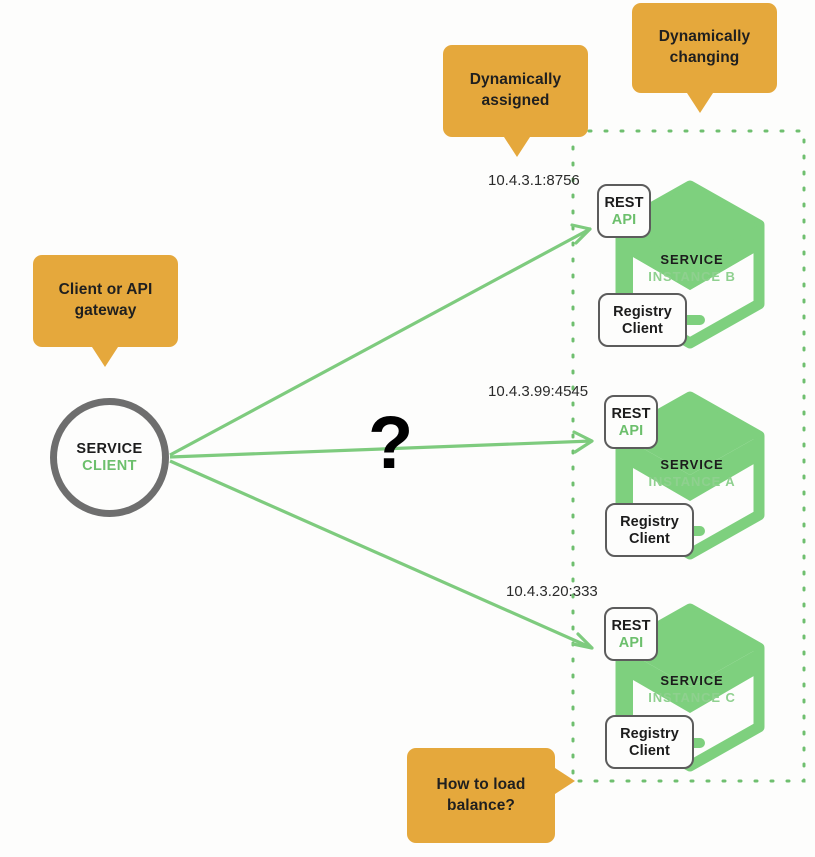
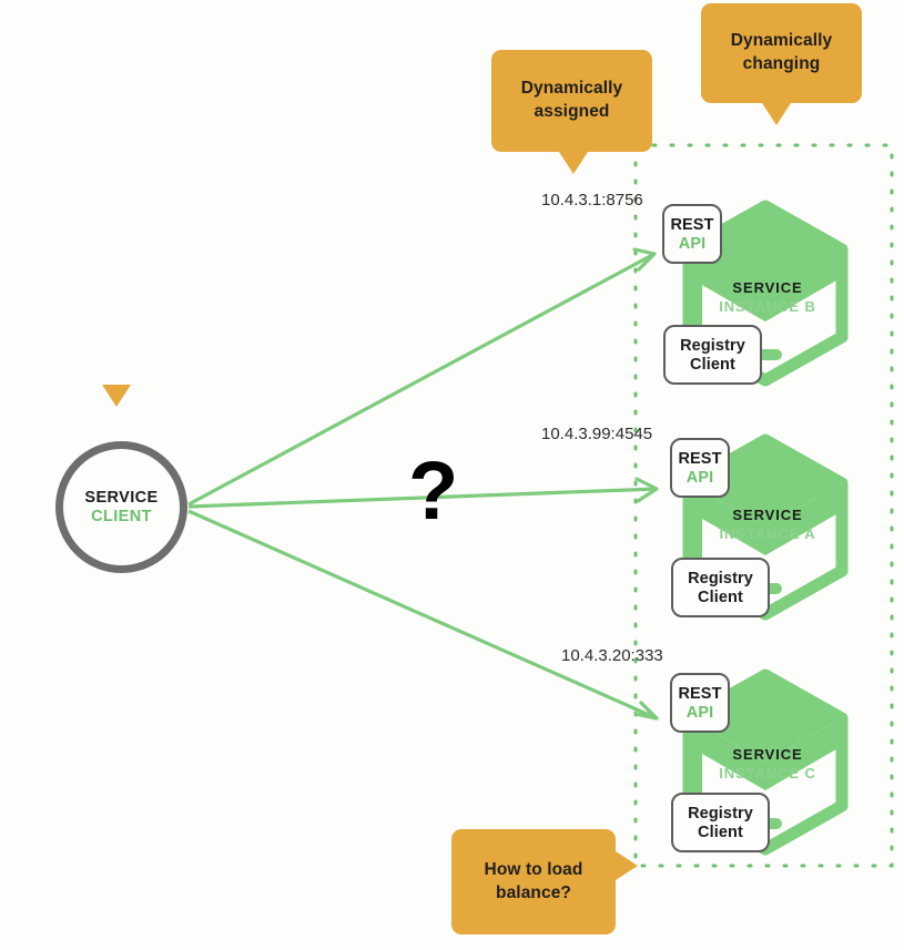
- Client or API gateway
  Dynamically assigned
  Dynamically changing
  How to load balance?
  SERVICE
  CLIENT
  ?
  10.4.3.1:8756
  REST
  API
  SERVICE
  INSTANCE B
  Registry
  Client
  10.4.3.99:4545
  REST
  API
  SERVICE
  INSTANCE A
  Registry
  Client
  10.4.3.20:333
  REST
  API
  SERVICE
  INSTANCE C
  Registry
  Client
